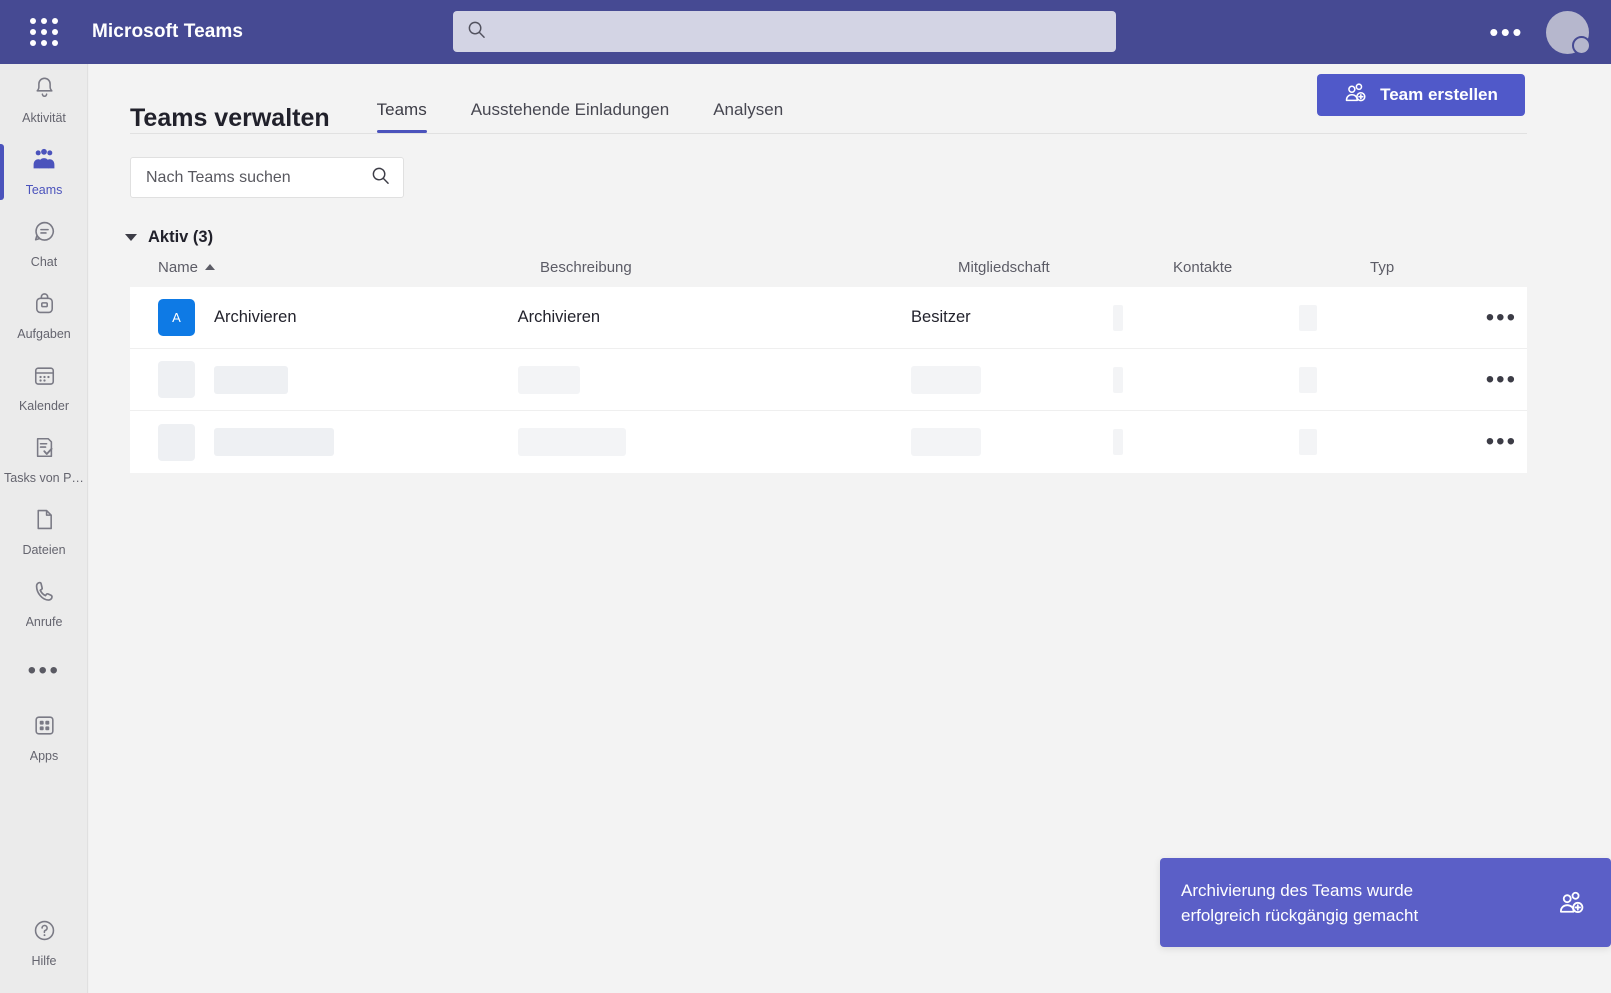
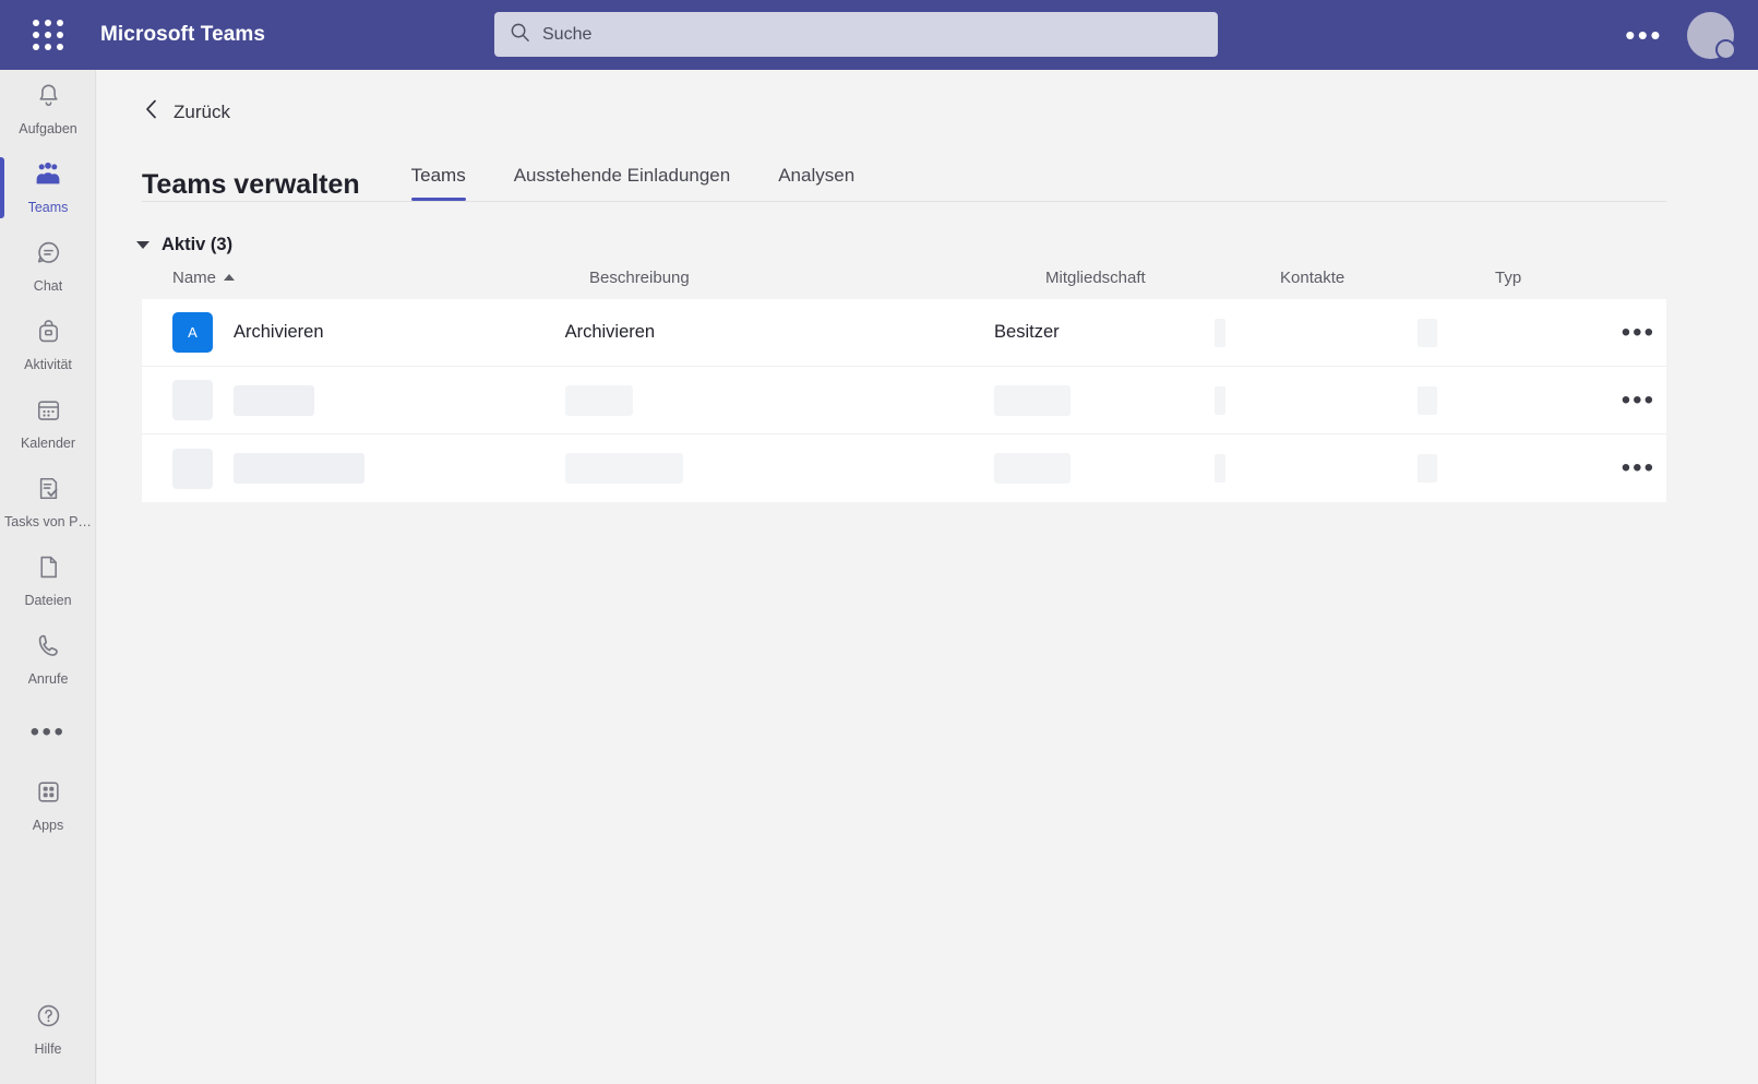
  Microsoft Teams
+ Suche
  •••
- Aktivität
+ Aufgaben
  Teams
  Chat
- Aufgaben
+ Aktivität
  Kalender
  Tasks von P…
  Dateien
  Anrufe
  •••
  Apps
  Hilfe
+ Zurück
  Teams verwalten
  Teams
  Ausstehende Einladungen
  Analysen
- Team erstellen
- Nach Teams suchen
  Aktiv (3)
  Name
  Beschreibung
  Mitgliedschaft
  Kontakte
  Typ
  A
  Archivieren
  Archivieren
  Besitzer
  •••
  •••
  •••
- Archivierung des Teams wurde erfolgreich rückgängig gemacht
